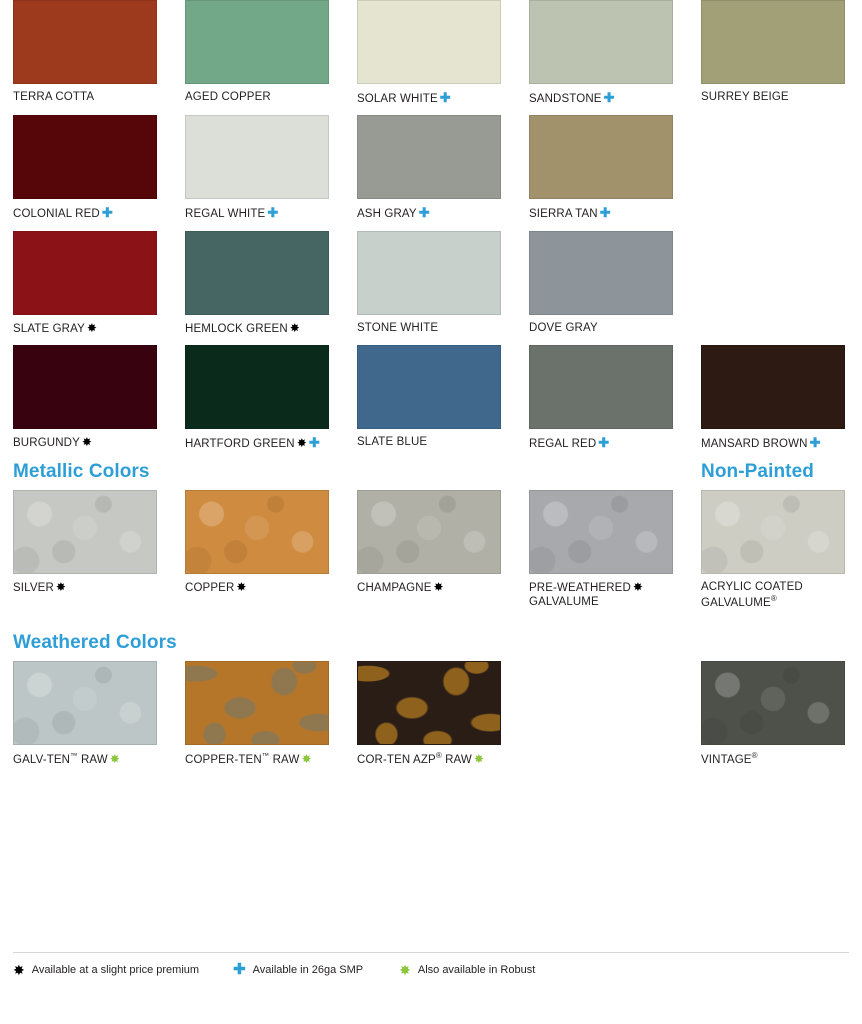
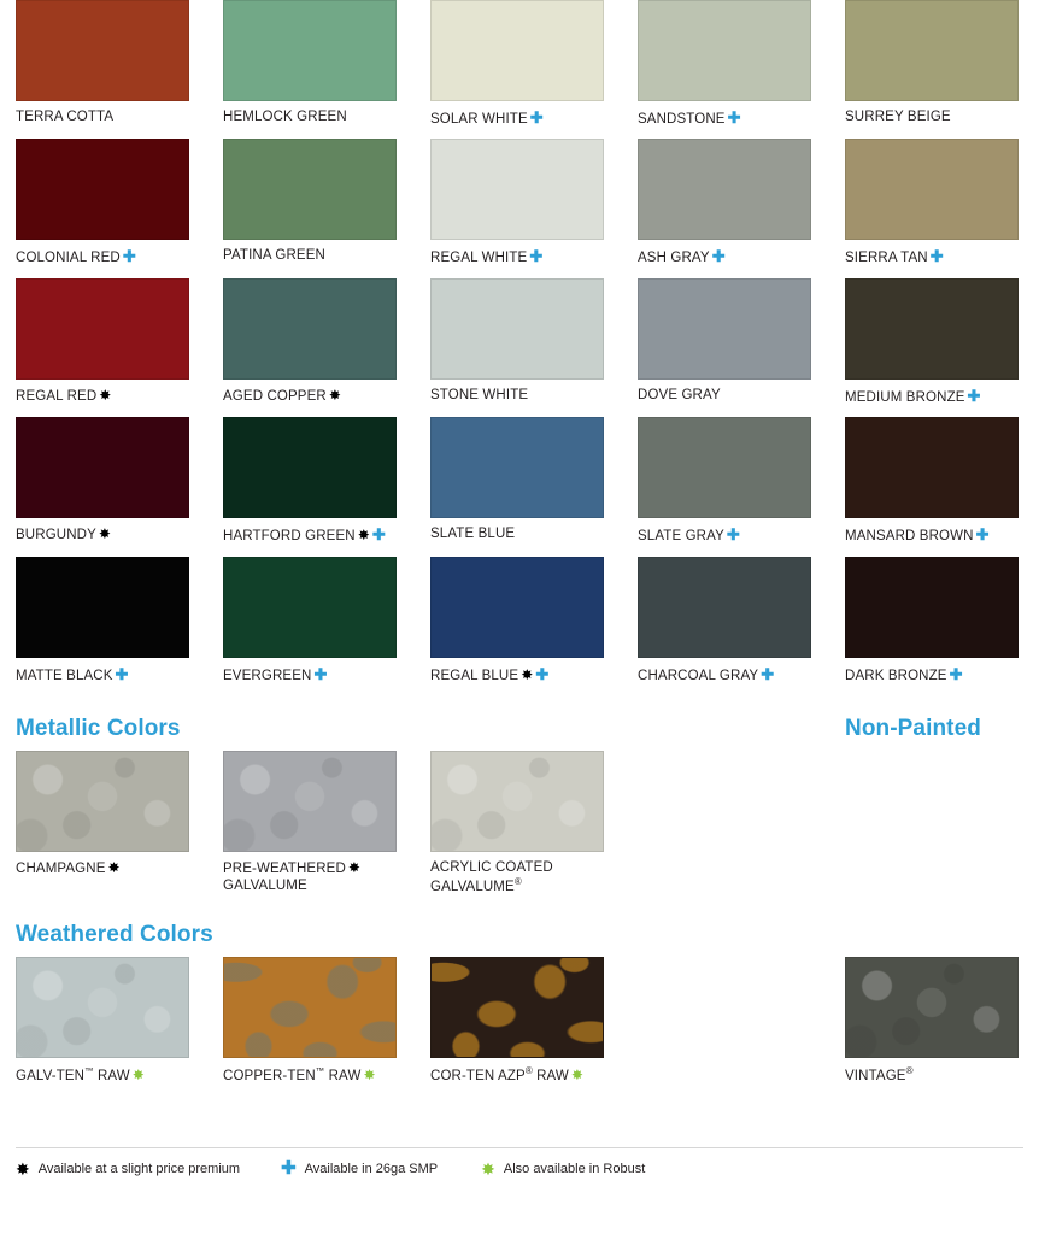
  TERRA COTTA
- AGED COPPER
+ HEMLOCK GREEN
  SOLAR WHITE ✚
  SANDSTONE ✚
  SURREY BEIGE
  COLONIAL RED ✚
+ PATINA GREEN
  REGAL WHITE ✚
  ASH GRAY ✚
  SIERRA TAN ✚
- SLATE GRAY ✸
+ REGAL RED ✸
- HEMLOCK GREEN ✸
+ AGED COPPER ✸
  STONE WHITE
  DOVE GRAY
+ MEDIUM BRONZE ✚
  BURGUNDY ✸
  HARTFORD GREEN ✸ ✚
  SLATE BLUE
- REGAL RED ✚
+ SLATE GRAY ✚
  MANSARD BROWN ✚
+ MATTE BLACK ✚
+ EVERGREEN ✚
+ REGAL BLUE ✸ ✚
+ CHARCOAL GRAY ✚
+ DARK BRONZE ✚
  Metallic Colors
  Non-Painted
- SILVER ✸
- COPPER ✸
  CHAMPAGNE ✸
  PRE-WEATHERED ✸
  GALVALUME
  ACRYLIC COATED
  GALVALUME®
  Weathered Colors
  GALV-TEN™ RAW ✸
  COPPER-TEN™ RAW ✸
  COR-TEN AZP® RAW ✸
  VINTAGE®
  ✸
  Available at a slight price premium
  ✚
  Available in 26ga SMP
  ✸
  Also available in Robust
